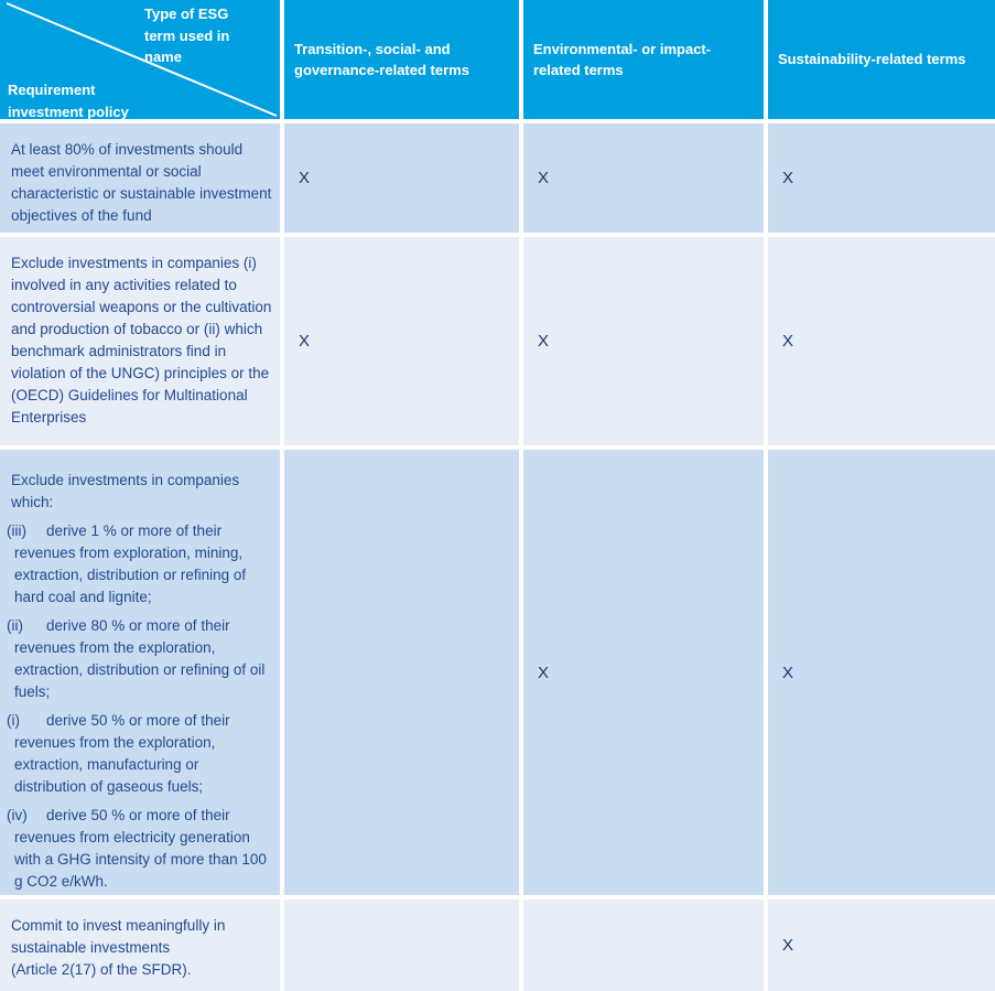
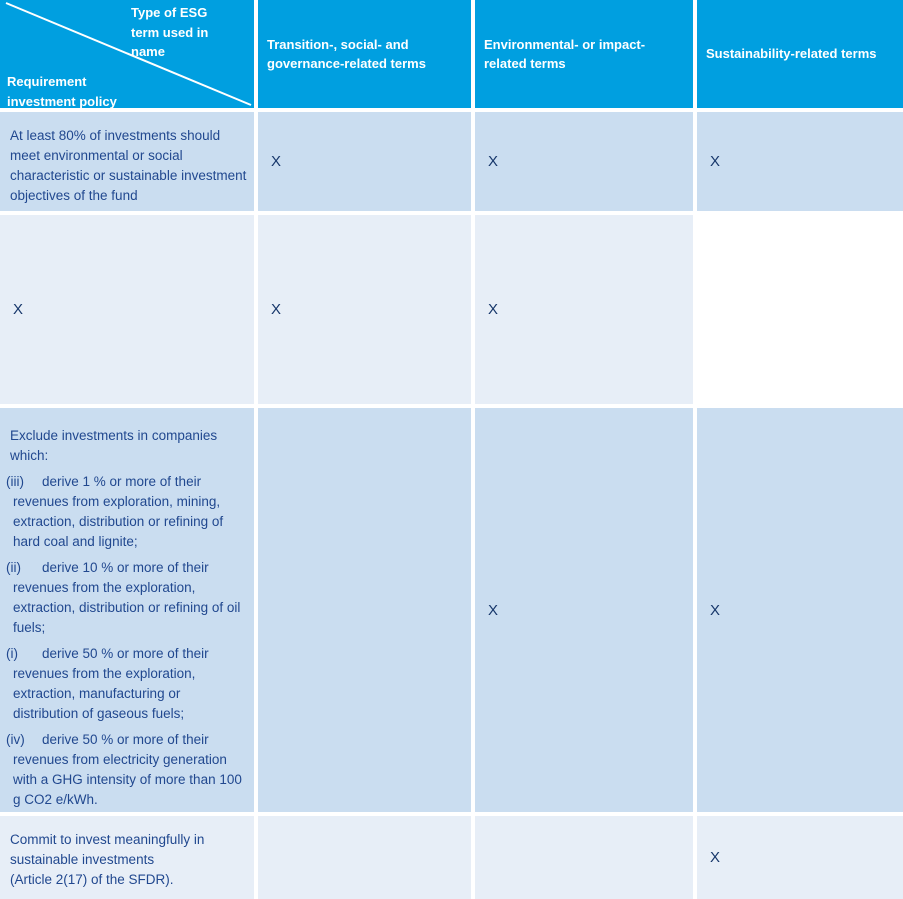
  Type of ESG
  term used in
  name
  Requirement
  investment policy
  Transition-, social- and
  governance-related terms
  Environmental- or impact-
  related terms
  Sustainability-related terms
  At least 80% of investments should meet environmental or social characteristic or sustainable investment objectives of the fund
  X
  X
  X
- Exclude investments in companies (i) involved in any activities related to controversial weapons or the cultivation and production of tobacco or (ii) which benchmark administrators find in violation of the UNGC) principles or the (OECD) Guidelines for Multinational Enterprises
  X
  X
  X
  Exclude investments in companies which:
  (iii) derive 1 % or more of their revenues from exploration, mining, extraction, distribution or refining of hard coal and lignite;
- (ii) derive 80 % or more of their revenues from the exploration, extraction, distribution or refining of oil fuels;
+ (ii) derive 10 % or more of their revenues from the exploration, extraction, distribution or refining of oil fuels;
  (i) derive 50 % or more of their revenues from the exploration, extraction, manufacturing or distribution of gaseous fuels;
  (iv) derive 50 % or more of their revenues from electricity generation with a GHG intensity of more than 100 g CO2 e/kWh.
  X
  X
  Commit to invest meaningfully in sustainable investments
  (Article 2(17) of the SFDR).
  X
